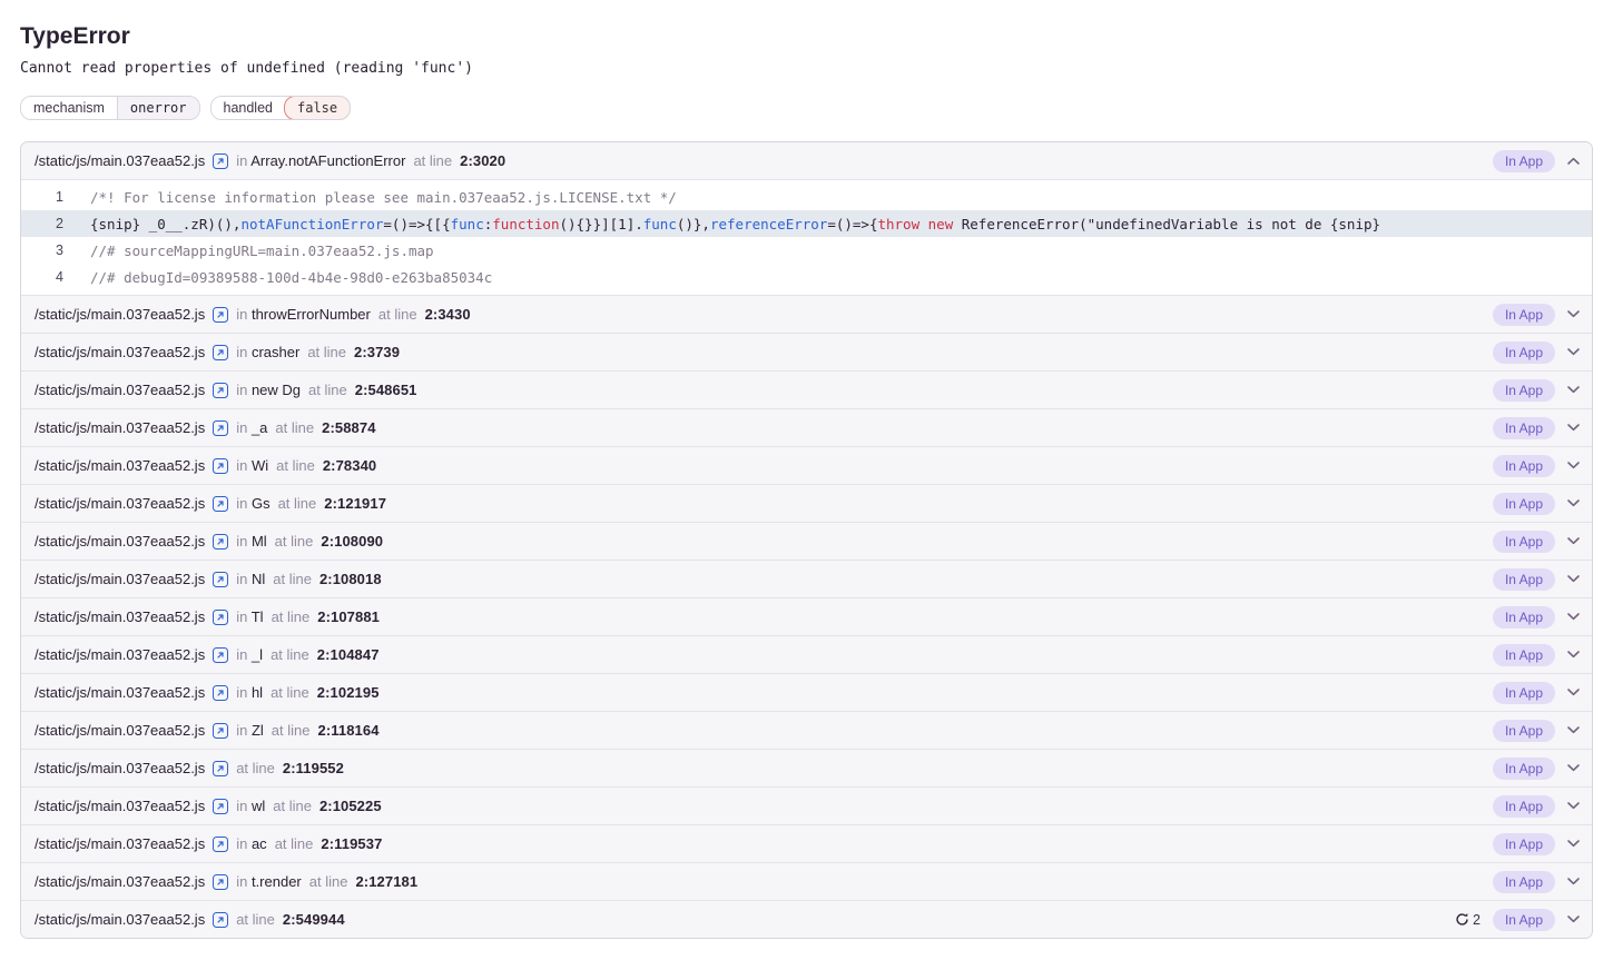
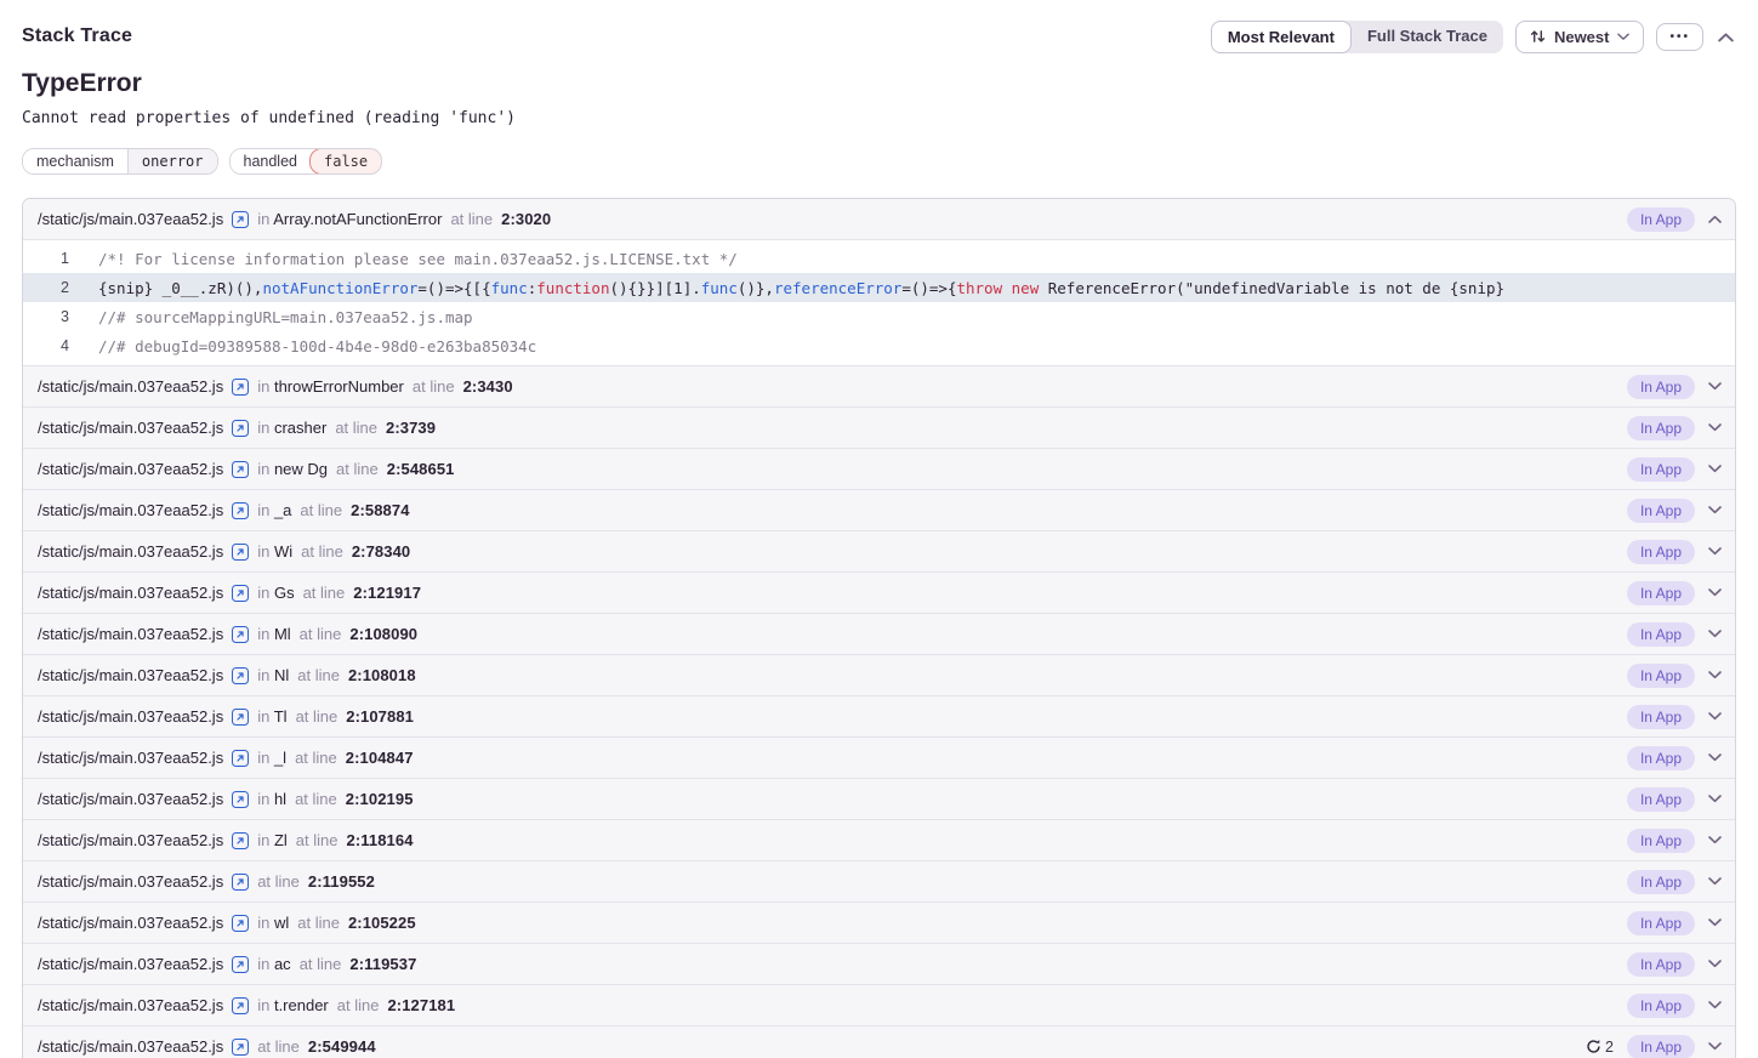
+ Stack Trace
+ Most Relevant
+ Full Stack Trace
+ Newest
+ •••
  TypeError
  Cannot read properties of undefined (reading 'func')
  mechanism
  onerror
  handled
  false
  /static/js/main.037eaa52.js
  in Array.notAFunctionError
  at line
  2:3020
  In App
  1
  /*! For license information please see main.037eaa52.js.LICENSE.txt */
  2
  {snip} _0__.zR)(),
  notAFunctionError
  =()=>{[{
  func
  :
  function
  (){}}][1].
  func
  ()},
  referenceError
  =()=>{
  throw new
  ReferenceError("undefinedVariable is not de {snip}
  3
  //# sourceMappingURL=main.037eaa52.js.map
  4
  //# debugId=09389588-100d-4b4e-98d0-e263ba85034c
  /static/js/main.037eaa52.js
  in throwErrorNumber
  at line
  2:3430
  In App
  /static/js/main.037eaa52.js
  in crasher
  at line
  2:3739
  In App
  /static/js/main.037eaa52.js
  in new Dg
  at line
  2:548651
  In App
  /static/js/main.037eaa52.js
  in _a
  at line
  2:58874
  In App
  /static/js/main.037eaa52.js
  in Wi
  at line
  2:78340
  In App
  /static/js/main.037eaa52.js
  in Gs
  at line
  2:121917
  In App
  /static/js/main.037eaa52.js
  in Ml
  at line
  2:108090
  In App
  /static/js/main.037eaa52.js
  in Nl
  at line
  2:108018
  In App
  /static/js/main.037eaa52.js
  in Tl
  at line
  2:107881
  In App
  /static/js/main.037eaa52.js
  in _l
  at line
  2:104847
  In App
  /static/js/main.037eaa52.js
  in hl
  at line
  2:102195
  In App
  /static/js/main.037eaa52.js
  in Zl
  at line
  2:118164
  In App
  /static/js/main.037eaa52.js
  at line
  2:119552
  In App
  /static/js/main.037eaa52.js
  in wl
  at line
  2:105225
  In App
  /static/js/main.037eaa52.js
  in ac
  at line
  2:119537
  In App
  /static/js/main.037eaa52.js
  in t.render
  at line
  2:127181
  In App
  /static/js/main.037eaa52.js
  at line
  2:549944
  2
  In App
